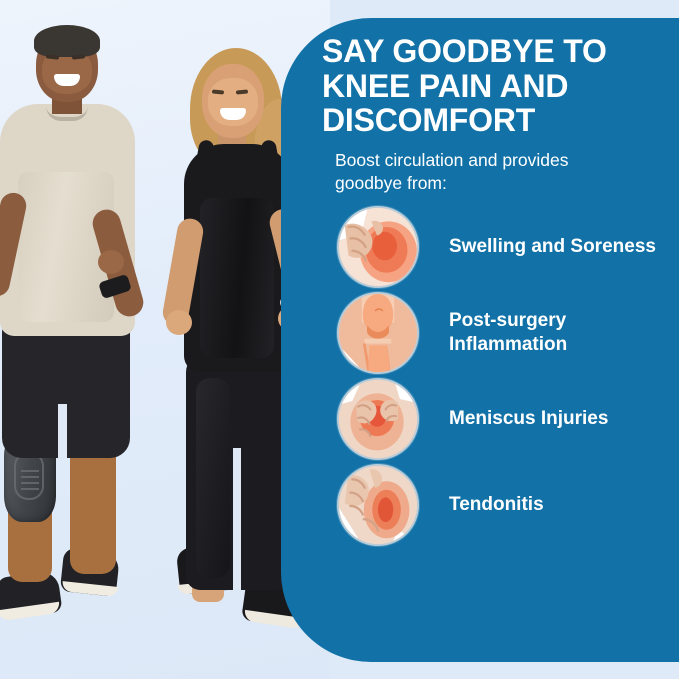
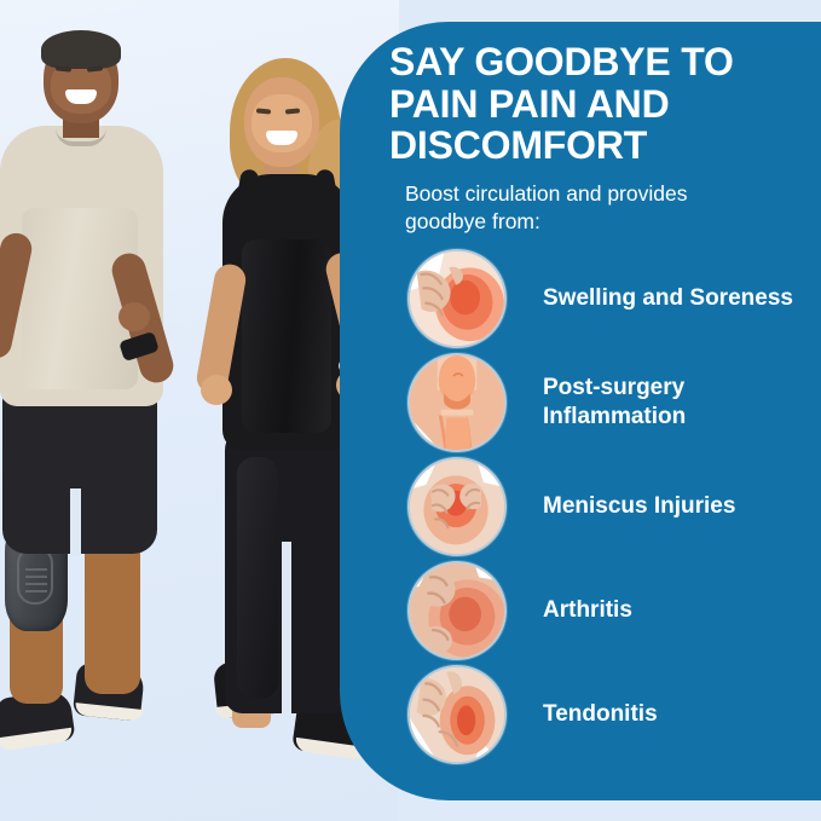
- SAY GOODBYE TO KNEE PAIN AND DISCOMFORT
+ SAY GOODBYE TO PAIN PAIN AND DISCOMFORT
  Boost circulation and provides goodbye from:
  Swelling and Soreness
  Post-surgery Inflammation
  Meniscus Injuries
+ Arthritis
  Tendonitis
